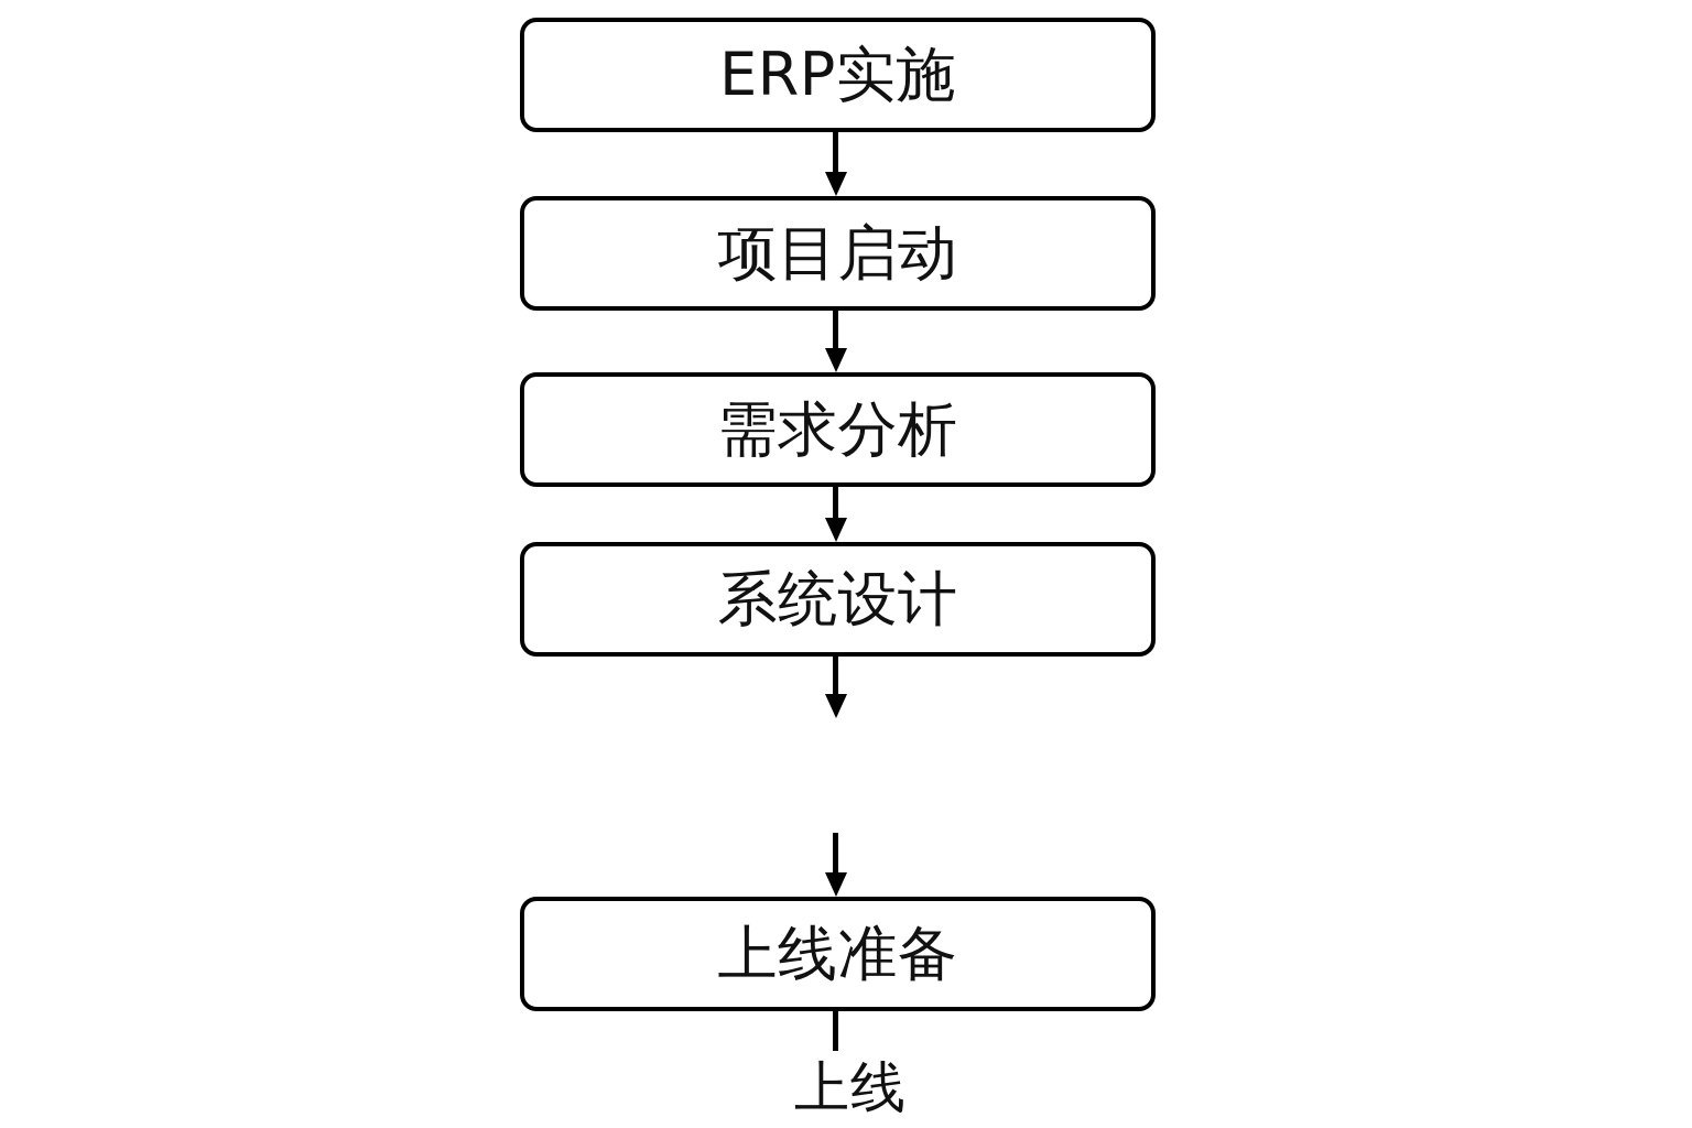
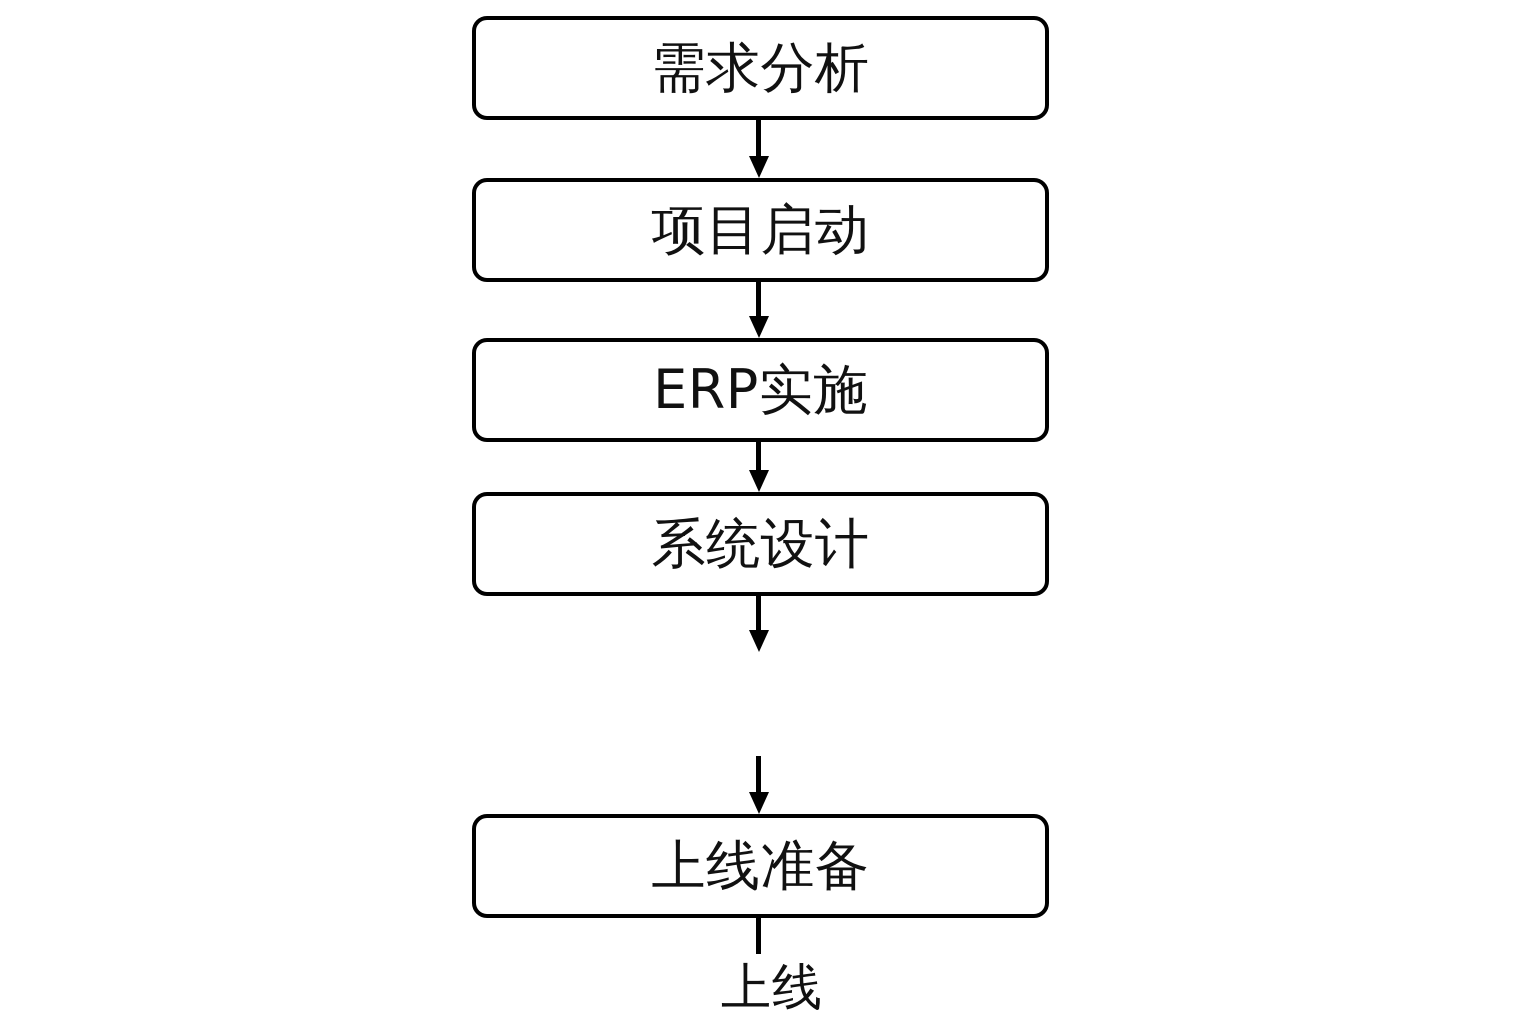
- ERP实施
+ 需求分析
  项目启动
- 需求分析
+ ERP实施
  系统设计
  上线准备
  上线
